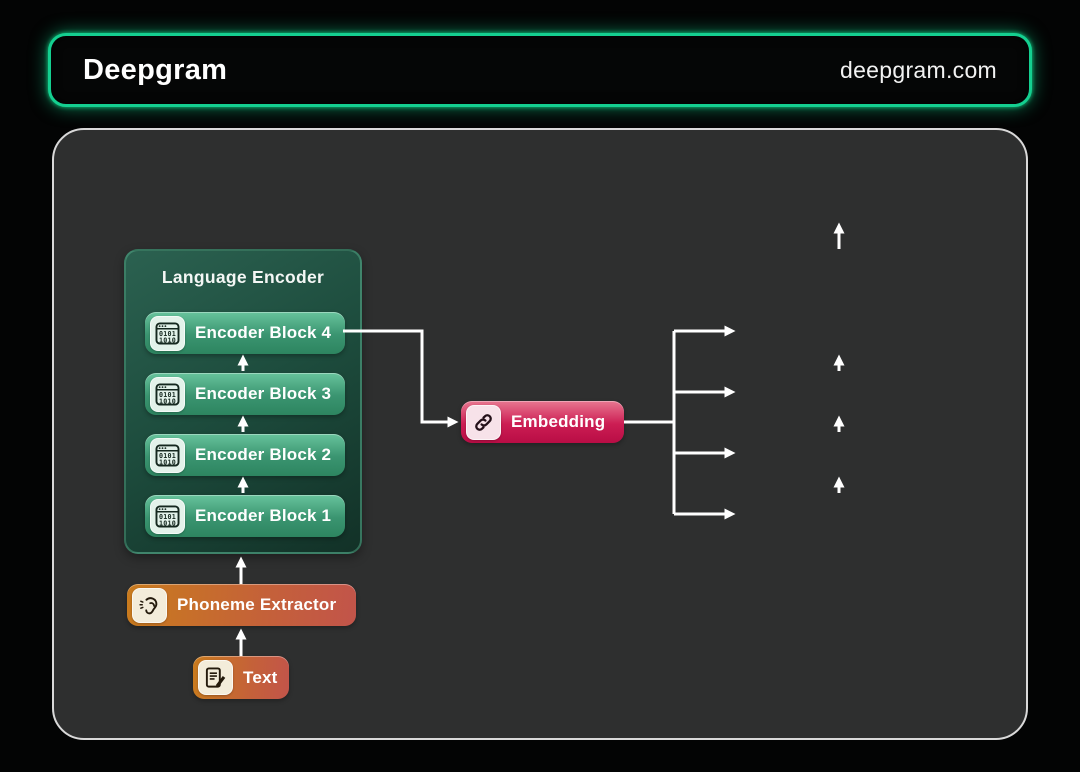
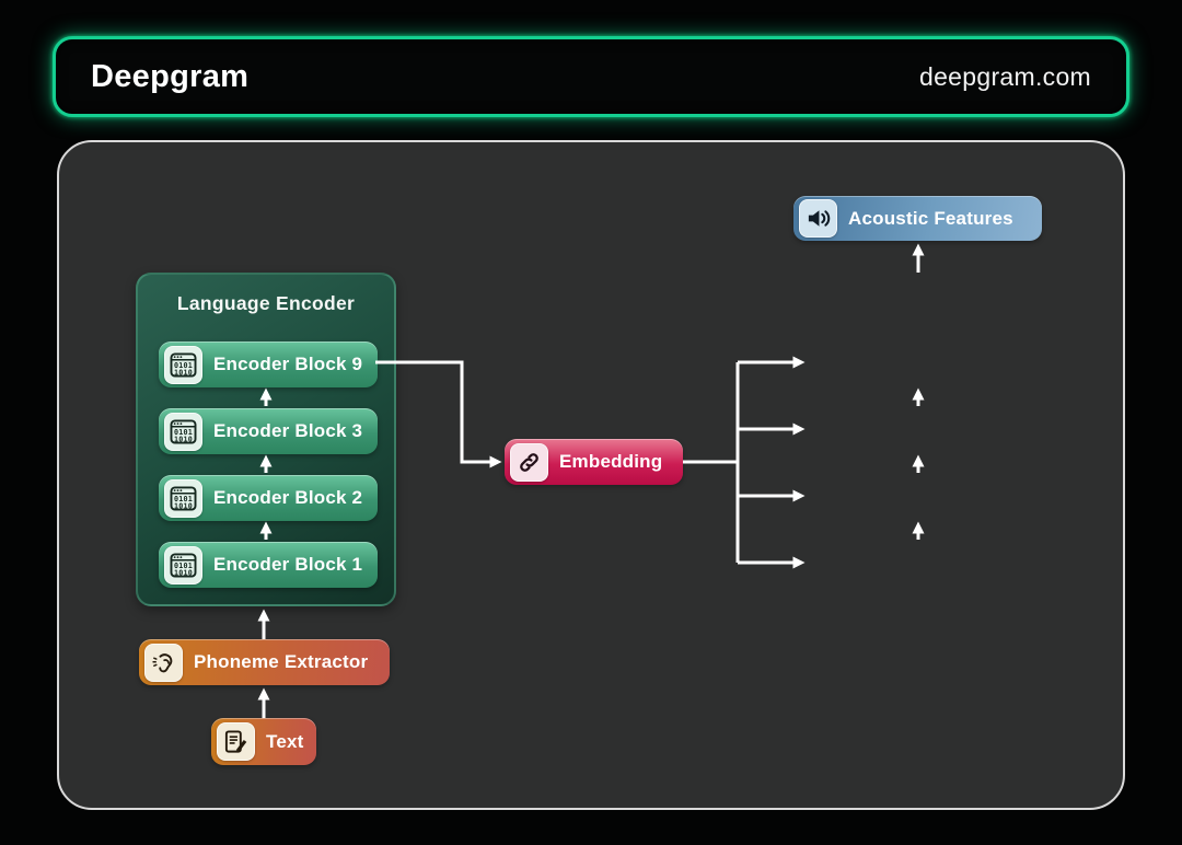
  Deepgram
  deepgram.com
  Language Encoder
- Encoder Block 4
+ Encoder Block 9
  Encoder Block 3
  Encoder Block 2
  Encoder Block 1
+ Acoustic Features
  Embedding
  Phoneme Extractor
  Text
